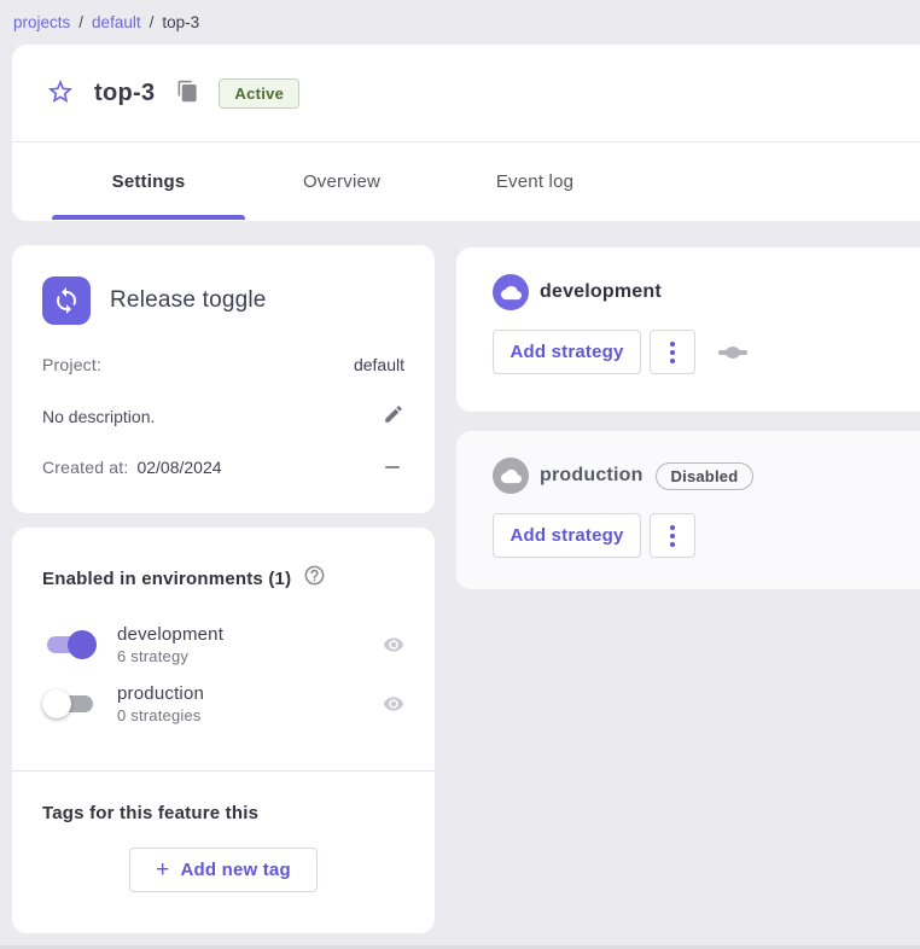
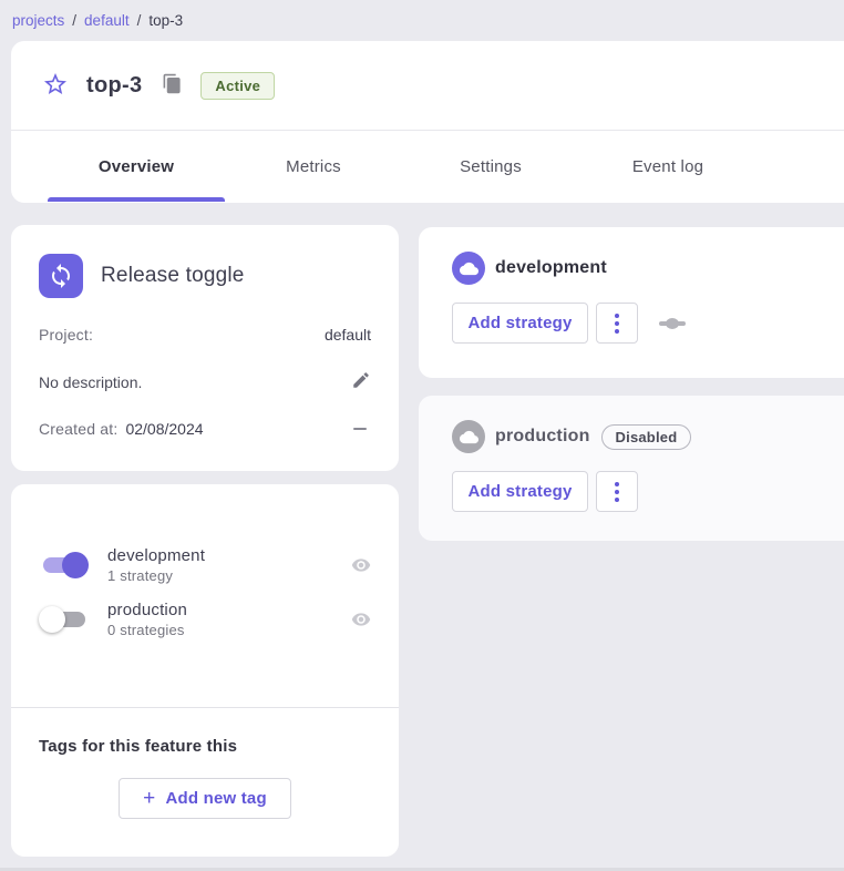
  projects
  /
  default
  /
  top-3
  top-3
  Active
- Settings
+ Overview
+ Metrics
- Overview
+ Settings
  Event log
  Release toggle
  Project:
  default
  No description.
  Created at:
  02/08/2024
- Enabled in environments (1)
  development
- 6 strategy
+ 1 strategy
  production
  0 strategies
  Tags for this feature this
  +
  Add new tag
  development
  Add strategy
  production
  Disabled
  Add strategy
